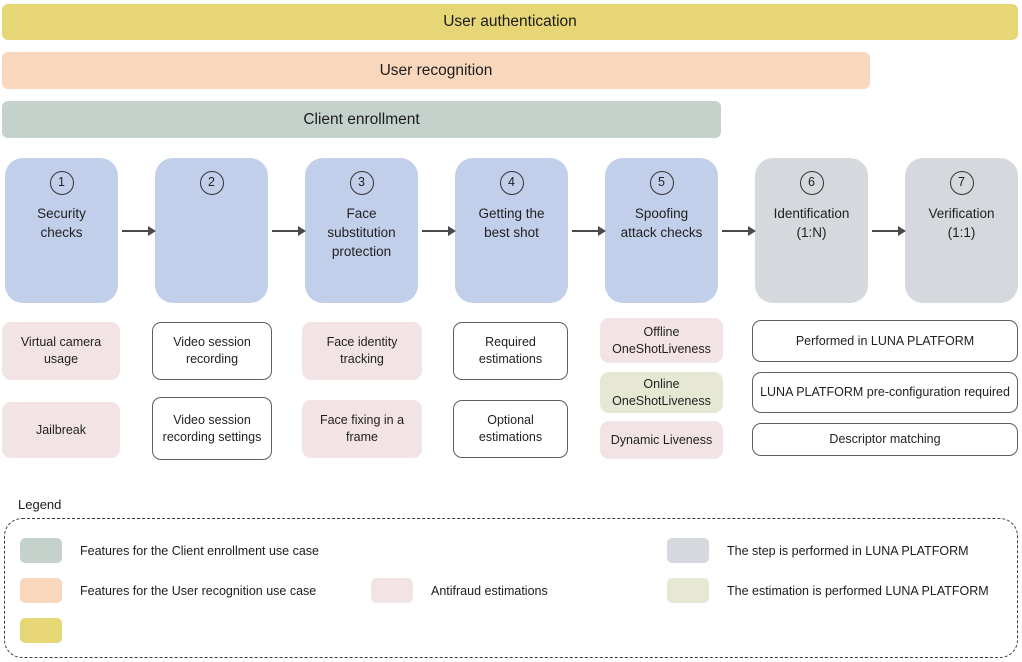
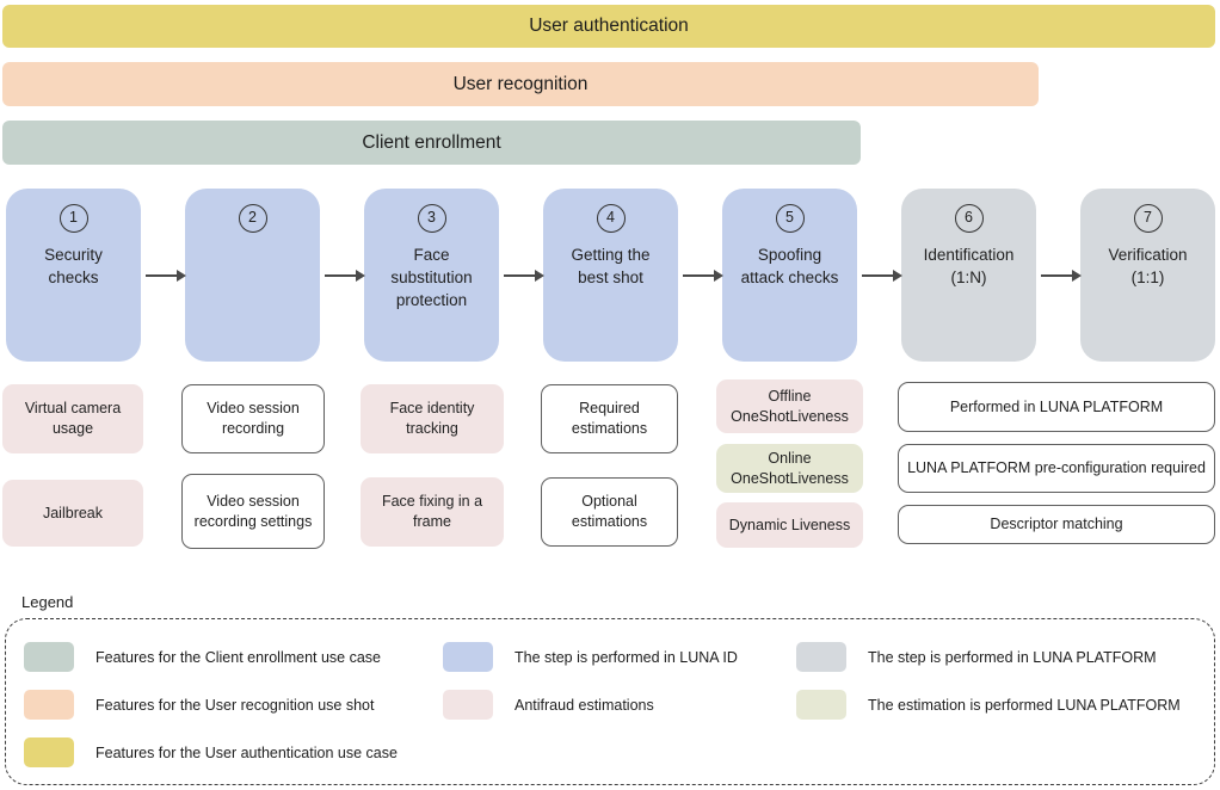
  User authentication
  User recognition
  Client enrollment
  1
  Security checks
  2
  3
  Face substitution protection
  4
  Getting the best shot
  5
  Spoofing attack checks
  6
  Identification (1:N)
  7
  Verification (1:1)
  Virtual camera usage
  Jailbreak
  Video session recording
  Video session recording settings
  Face identity tracking
  Face fixing in a frame
  Required estimations
  Optional estimations
  Offline OneShotLiveness
  Online OneShotLiveness
  Dynamic Liveness
  Performed in LUNA PLATFORM
  LUNA PLATFORM pre-configuration required
  Descriptor matching
  Legend
  Features for the Client enrollment use case
- Features for the User recognition use case
+ Features for the User recognition use shot
+ Features for the User authentication use case
+ The step is performed in LUNA ID
  Antifraud estimations
  The step is performed in LUNA PLATFORM
  The estimation is performed LUNA PLATFORM
